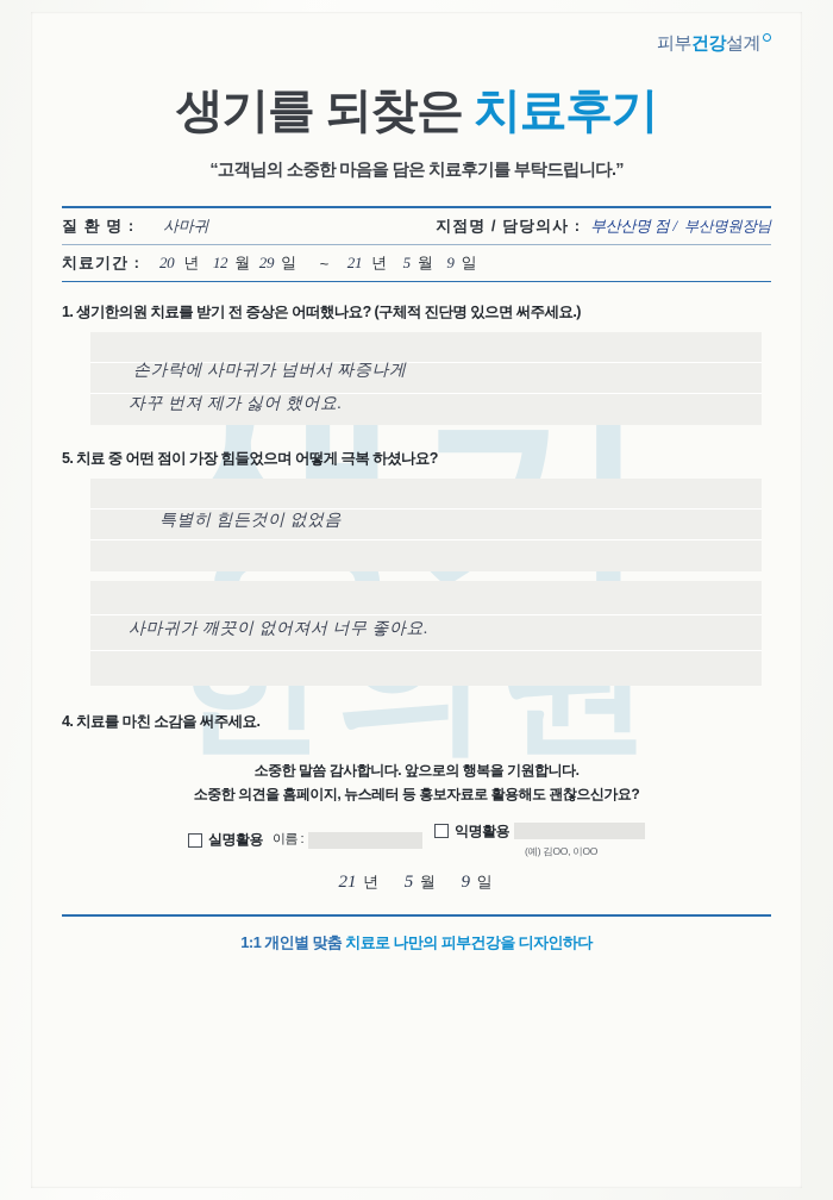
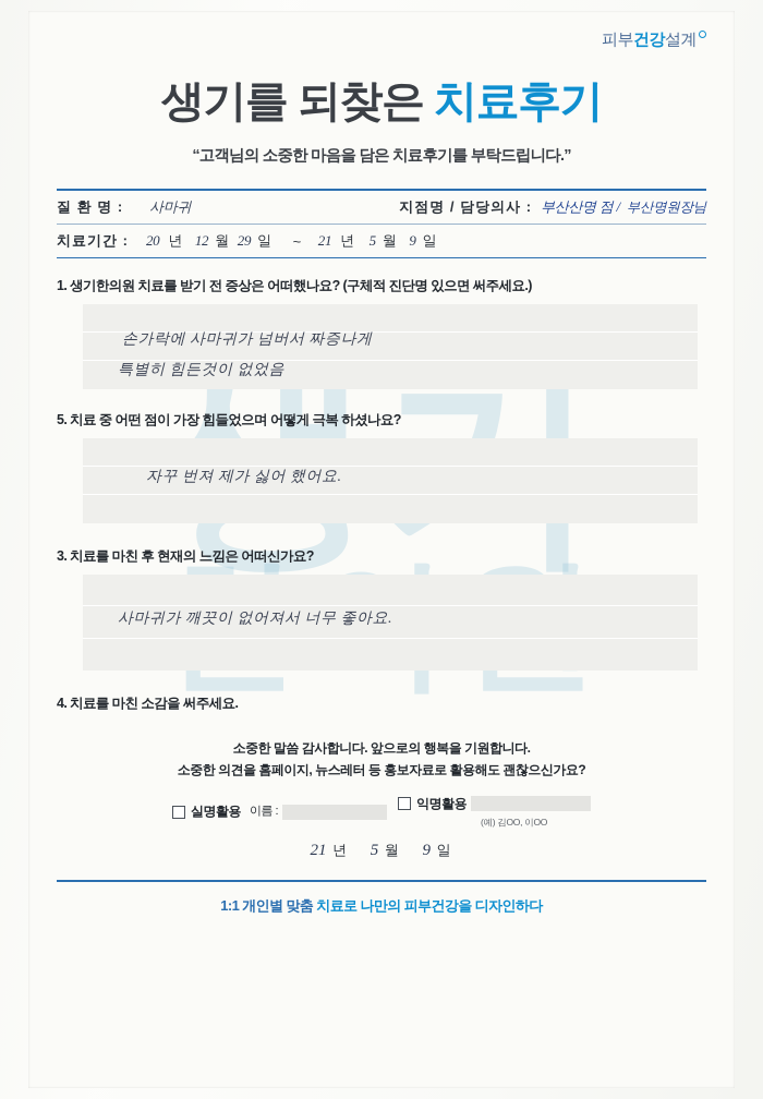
  피부건강설계
  생기를 되찾은 치료후기
  “고객님의 소중한 마음을 담은 치료후기를 부탁드립니다.”
  질 환 명 :
  사마귀
  지점명 / 담당의사 :
  부산산명 점 /
  부산명원장님
  치료기간 :
  20
  년
  12
  월
  29
  일
  ~
  21
  년
  5
  월
  9
  일
  1. 생기한의원 치료를 받기 전 증상은 어떠했나요? (구체적 진단명 있으면 써주세요.)
  손가락에 사마귀가 넘버서 짜증나게
- 자꾸 번져 제가 싫어 했어요.
+ 특별히 힘든것이 없었음
  5. 치료 중 어떤 점이 가장 힘들었으며 어떻게 극복 하셨나요?
- 특별히 힘든것이 없었음
+ 자꾸 번져 제가 싫어 했어요.
+ 3. 치료를 마친 후 현재의 느낌은 어떠신가요?
  사마귀가 깨끗이 없어져서 너무 좋아요.
  4. 치료를 마친 소감을 써주세요.
  소중한 말씀 감사합니다. 앞으로의 행복을 기원합니다.
  소중한 의견을 홈페이지, 뉴스레터 등 홍보자료로 활용해도 괜찮으신가요?
  실명활용
  이름 :
  익명활용
  (예) 김OO, 이OO
  21 년 5 월 9 일
  1:1 개인별 맞춤 치료로 나만의 피부건강을 디자인하다
